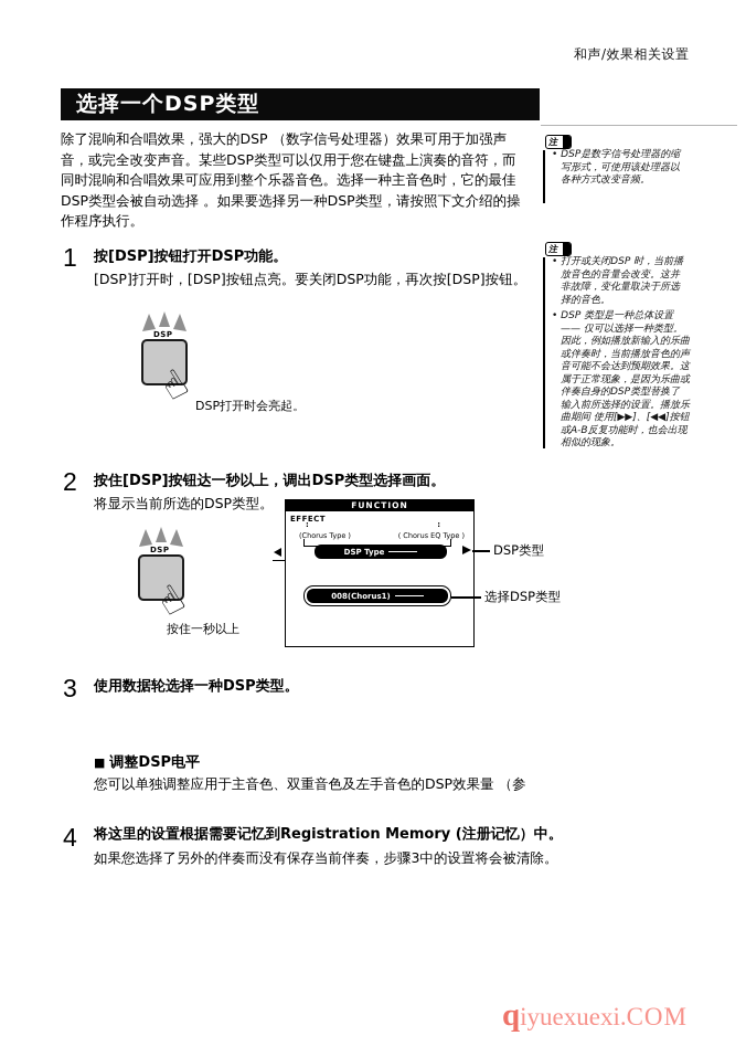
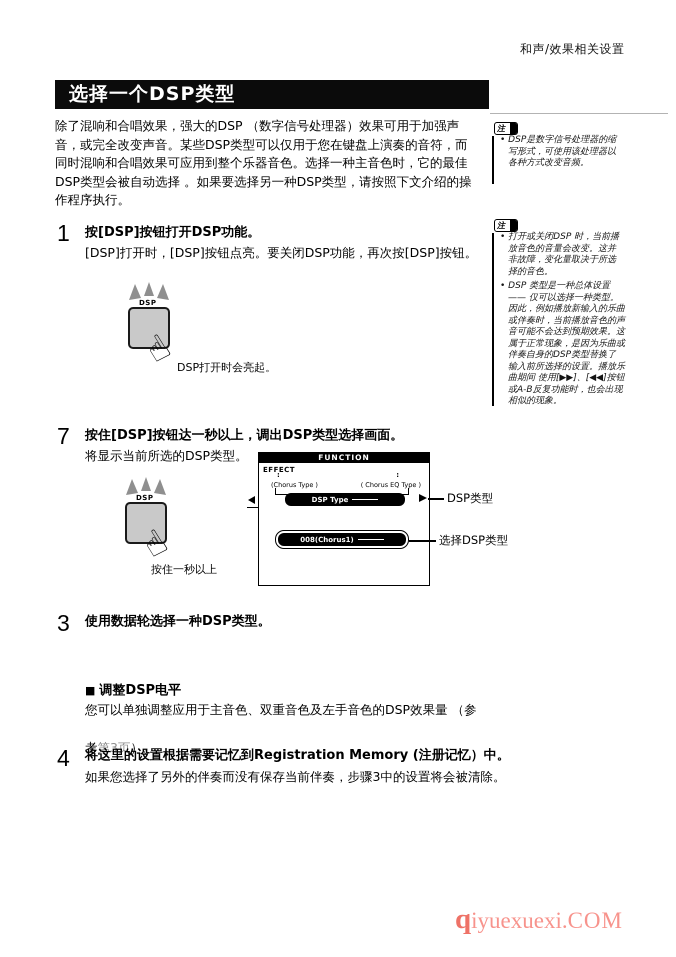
  和声/效果相关设置
  选择一个DSP类型
  除了混响和合唱效果，强大的DSP （数字信号处理器）效果可用于加强声
  音，或完全改变声音。某些DSP类型可以仅用于您在键盘上演奏的音符，而
  同时混响和合唱效果可应用到整个乐器音色。选择一种主音色时，它的最佳
  DSP类型会被自动选择 。如果要选择另一种DSP类型，请按照下文介绍的操
  作程序执行。
  注
  • DSP是数字信号处理器的缩
  写形式，可使用该处理器以
  各种方式改变音频。
  1
  按[DSP]按钮打开DSP功能。
  [DSP]打开时，[DSP]按钮点亮。要关闭DSP功能，再次按[DSP]按钮。
  注
  • 打开或关闭DSP 时，当前播
  放音色的音量会改变。这并
  非故障，变化量取决于所选
  择的音色。
  • DSP 类型是一种总体设置
  —— 仅可以选择一种类型。
  因此，例如播放新输入的乐曲
  或伴奏时，当前播放音色的声
  音可能不会达到预期效果。这
  属于正常现象，是因为乐曲或
  伴奏自身的DSP类型替换了
  输入前所选择的设置。播放乐
  曲期间 使用[▶▶]、[◀◀]按钮
  或A-B反复功能时，也会出现
  相似的现象。
  DSP
  DSP打开时会亮起。
- 2
+ 7
  按住[DSP]按钮达一秒以上，调出DSP类型选择画面。
  将显示当前所选的DSP类型。
  DSP
  按住一秒以上
  FUNCTION
  EFFECT
  :
  :
  (Chorus Type )
  ( Chorus EQ Type )
  DSP Type
  008(Chorus1)
  DSP类型
  选择DSP类型
  3
  使用数据轮选择一种DSP类型。
  ■ 调整DSP电平
  您可以单独调整应用于主音色、双重音色及左手音色的DSP效果量 （参
+ 考第3页）。
  4
  将这里的设置根据需要记忆到Registration Memory (注册记忆）中。
  如果您选择了另外的伴奏而没有保存当前伴奏，步骤3中的设置将会被清除。
  qiyuexuexi.COM
